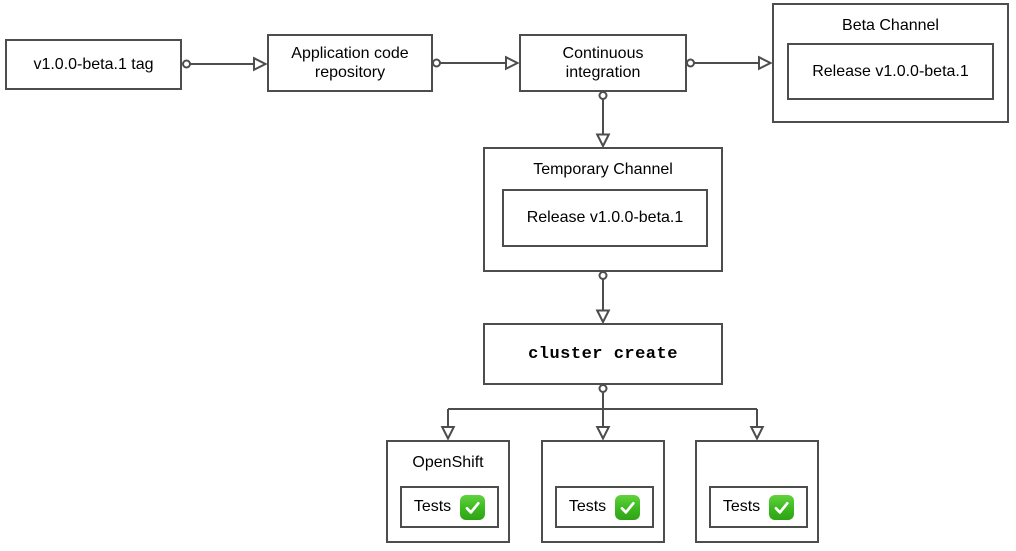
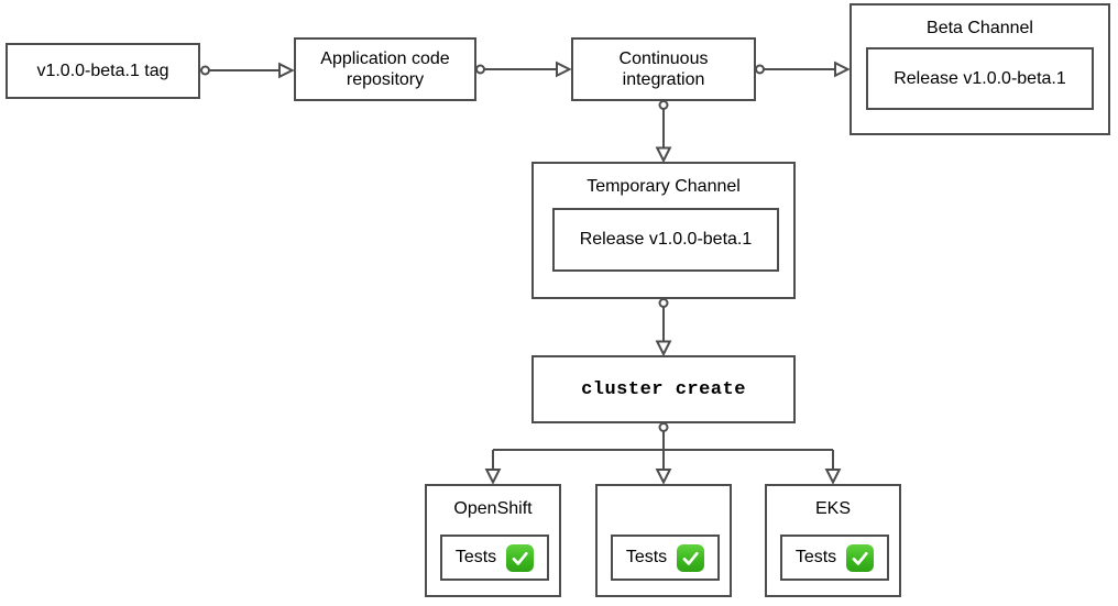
  v1.0.0-beta.1 tag
  Application code repository
  Continuous integration
  Beta Channel
  Release v1.0.0-beta.1
  Temporary Channel
  Release v1.0.0-beta.1
  cluster create
  OpenShift
  Tests
  Tests
+ EKS
  Tests
